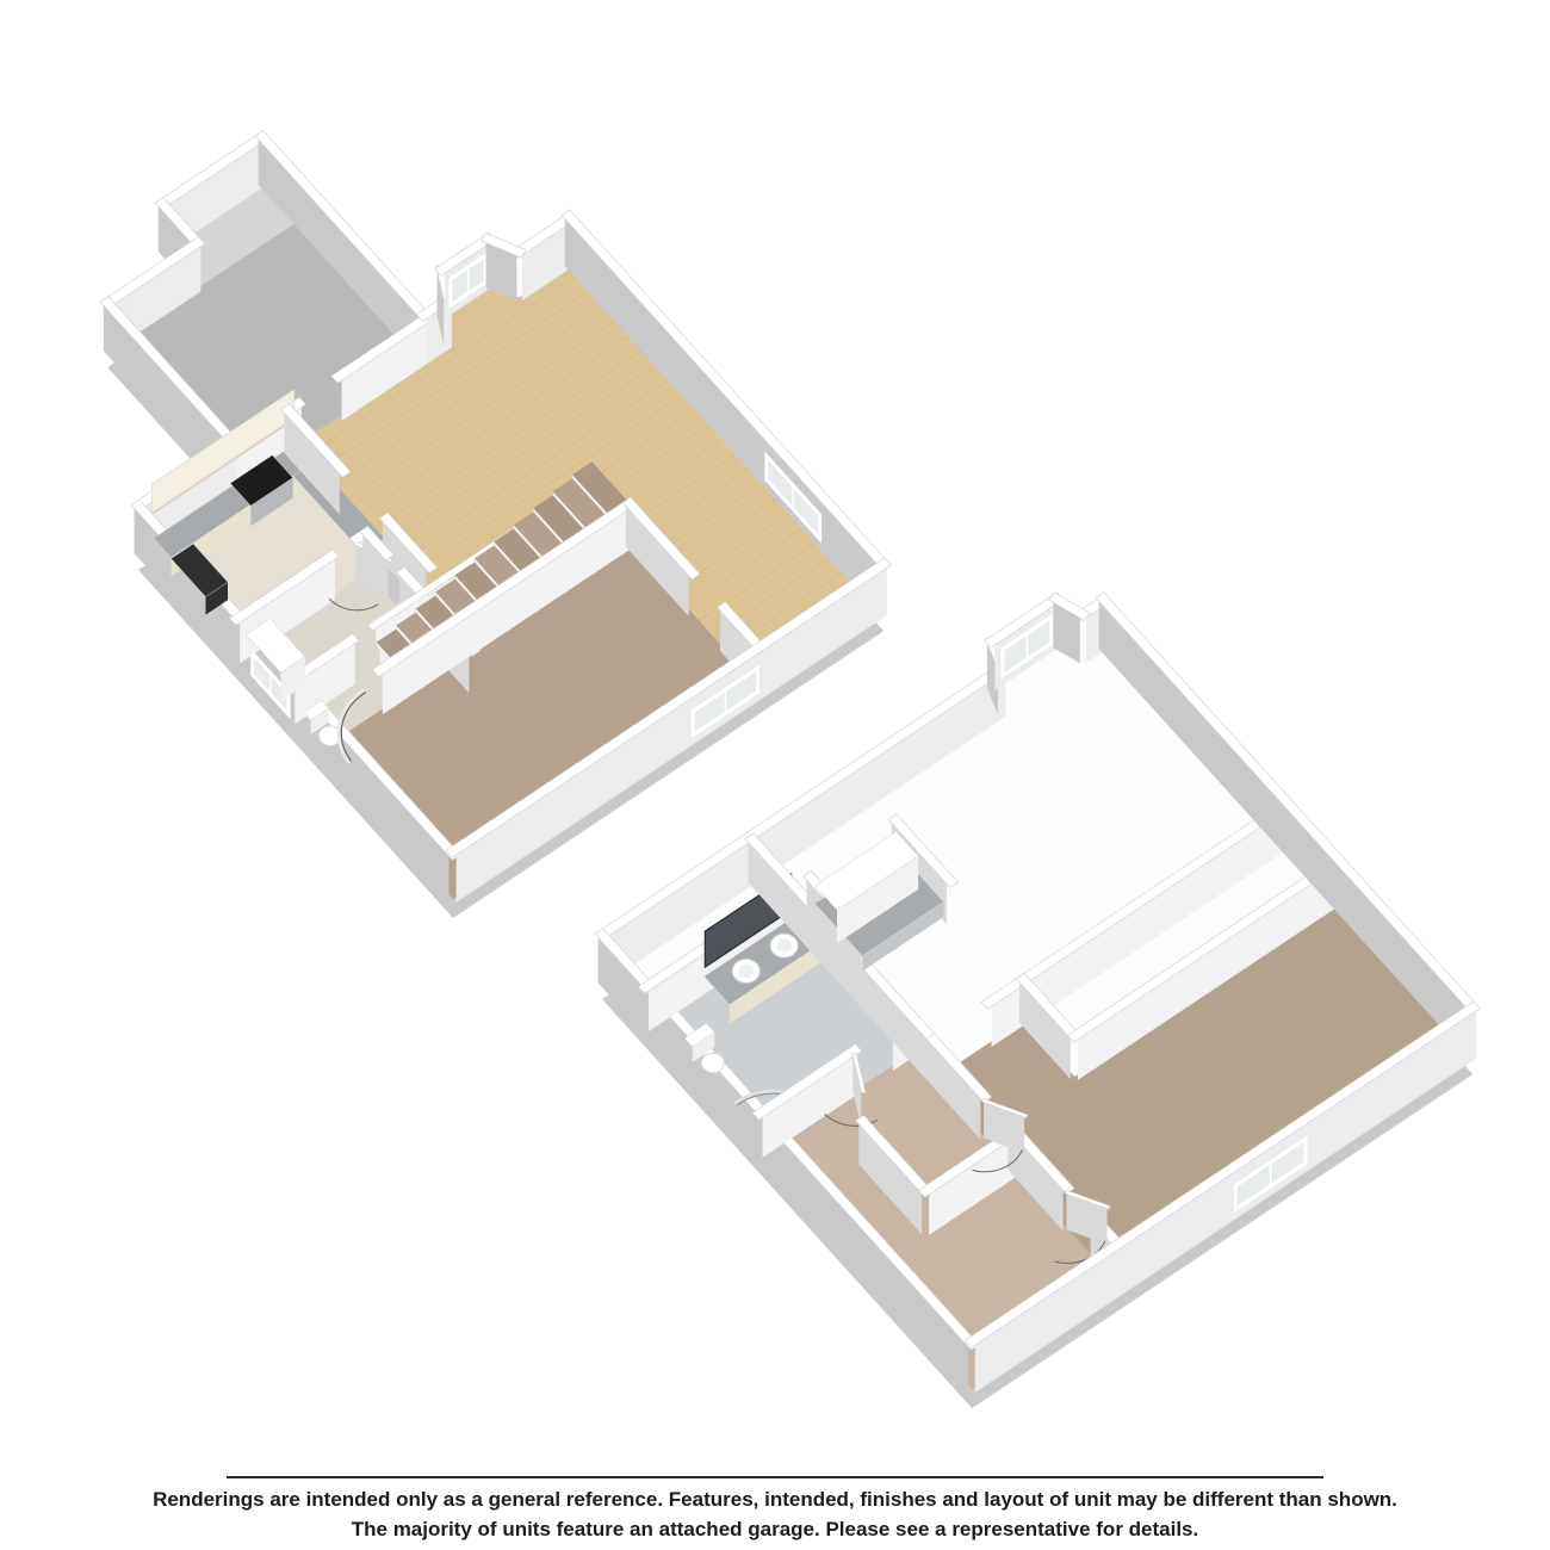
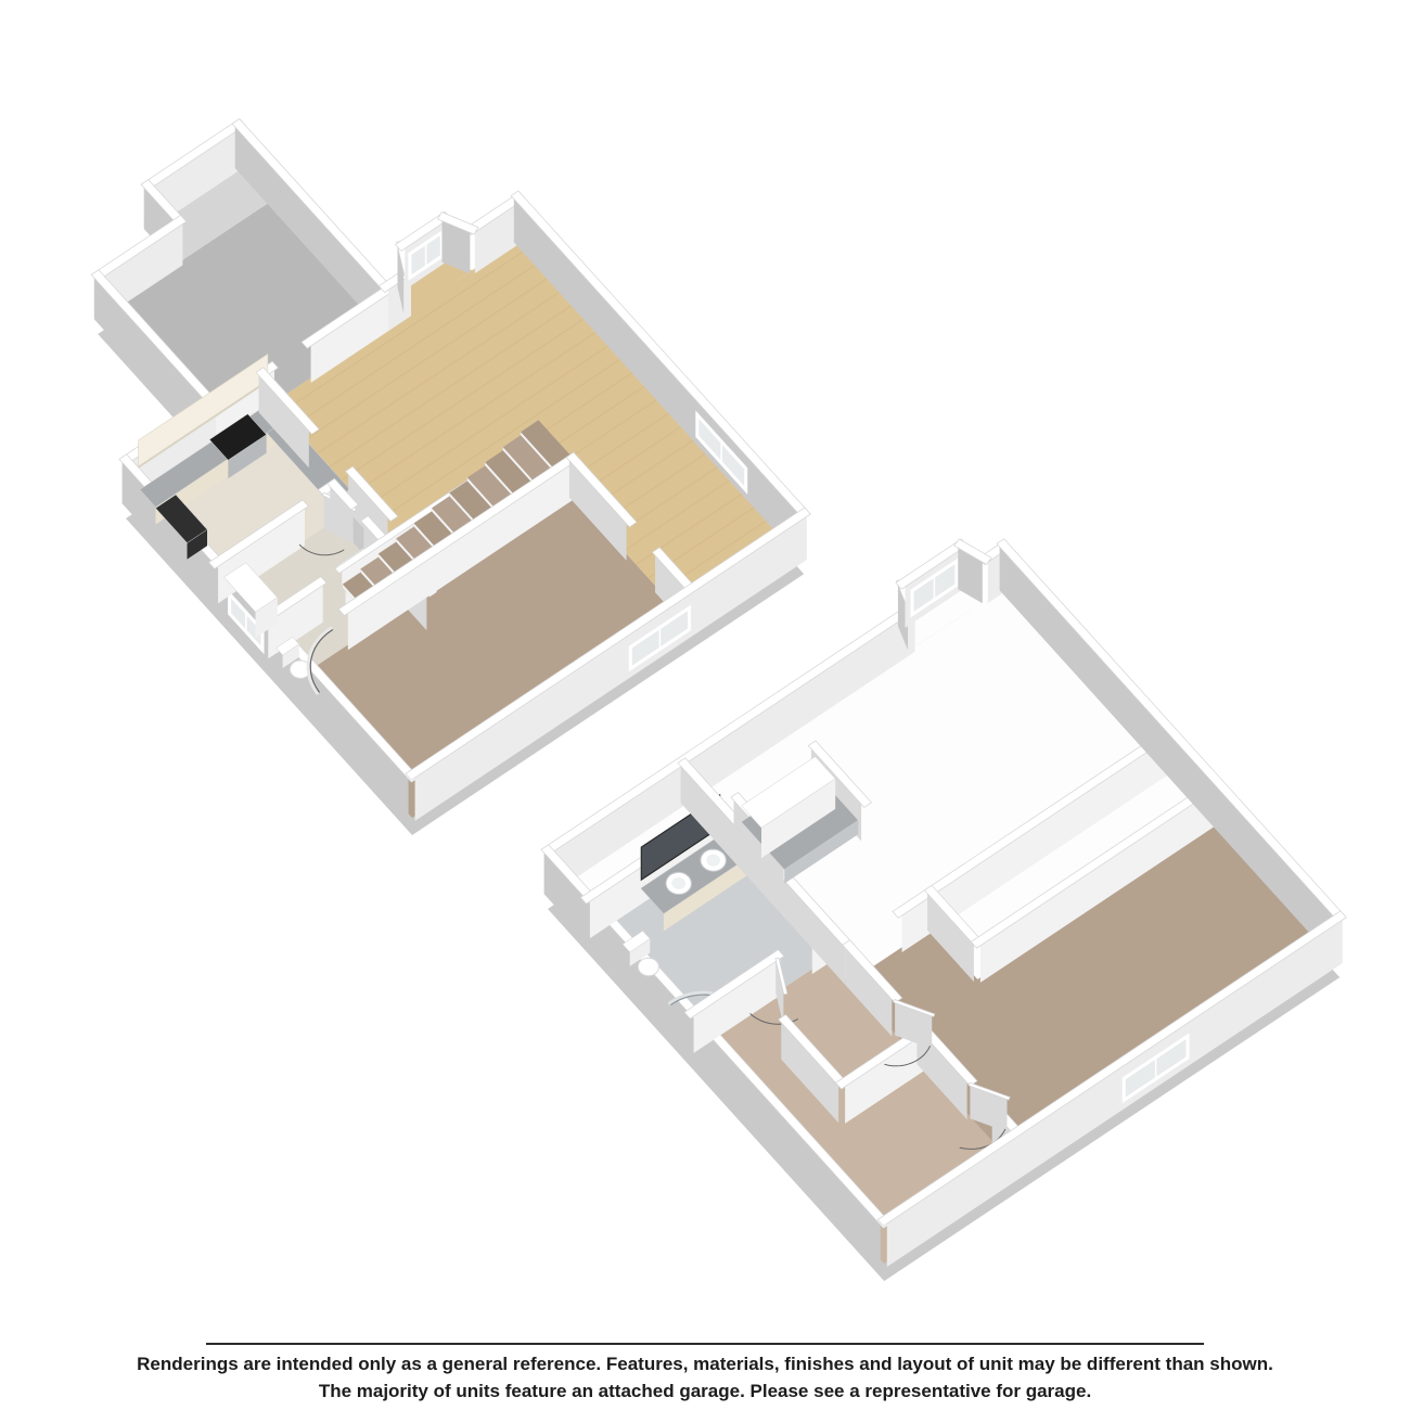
- Renderings are intended only as a general reference. Features, intended, finishes and layout of unit may be different than shown.
+ Renderings are intended only as a general reference. Features, materials, finishes and layout of unit may be different than shown.
- The majority of units feature an attached garage. Please see a representative for details.
+ The majority of units feature an attached garage. Please see a representative for garage.
